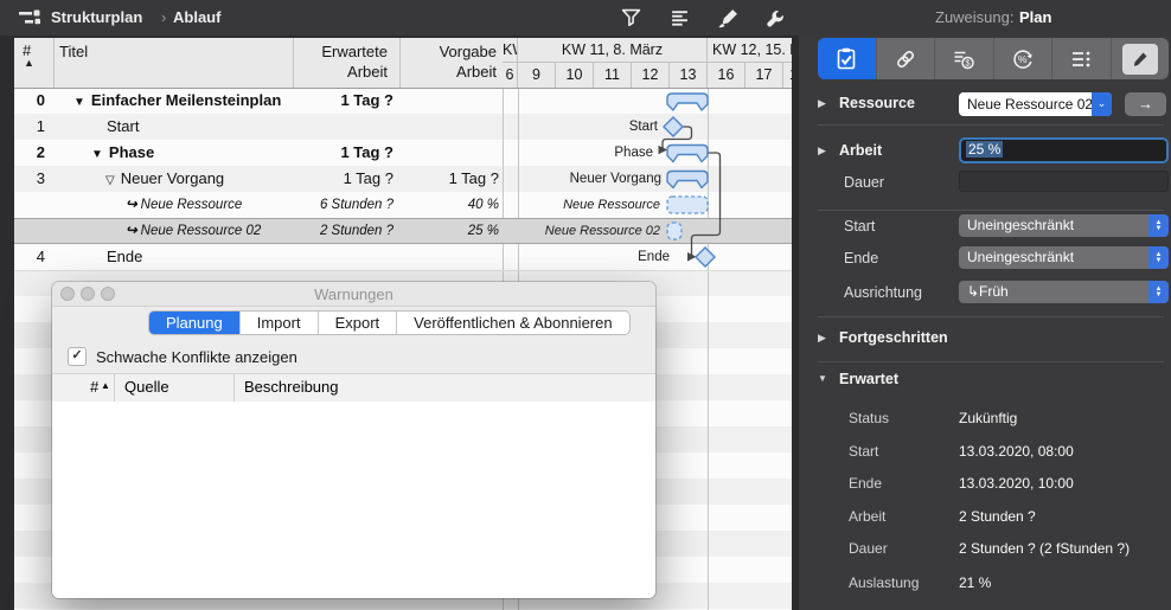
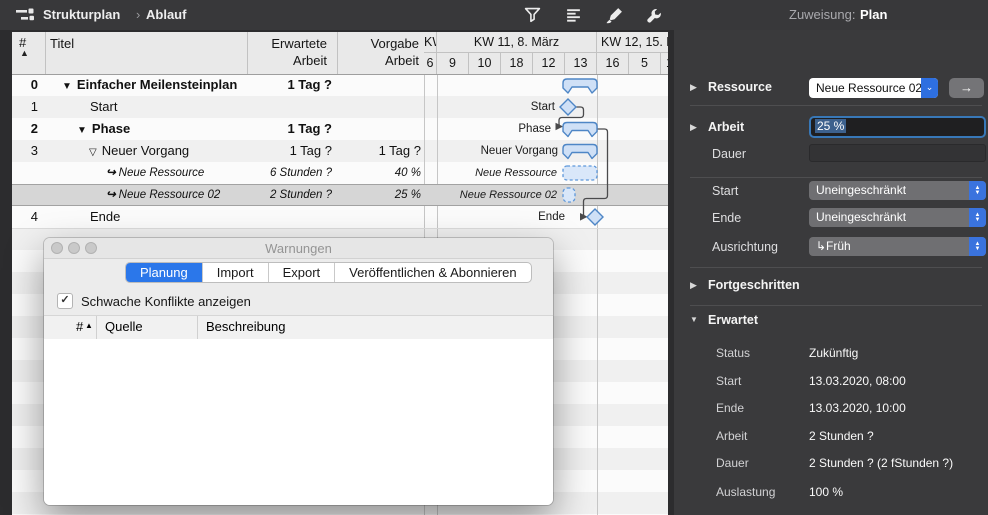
  Strukturplan
  ›
  Ablauf
  Zuweisung:
  Plan
  #
  ▲
  Titel
  Erwartete
  Arbeit
  Vorgabe
  Arbeit
  KW 11, 8. März
  6
  9
  10
- 11
+ 18
  12
  13
  16
- 17
+ 5
  0
  ▼ Einfacher Meilensteinplan
  1 Tag ?
  1
  Start
  2
  ▼ Phase
  1 Tag ?
  3
  ▽ Neuer Vorgang
  1 Tag ?
  1 Tag ?
  ↪ Neue Ressource
  6 Stunden ?
  40 %
  ↪ Neue Ressource 02
  2 Stunden ?
  25 %
  4
  Ende
  Start
  Phase
  Neuer Vorgang
  Neue Ressource
  Neue Ressource 02
  Ende
- $
- %
  ▶
  Ressource
  Neue Ressource 02
  ⌄
  →
  ▶
  Arbeit
  25 %
  Dauer
  Start
  Uneingeschränkt
  Ende
  Uneingeschränkt
  Ausrichtung
  ↳Früh
  ▶
  Fortgeschritten
  ▼
  Erwartet
  Status
  Zukünftig
  Start
  13.03.2020, 08:00
  Ende
  13.03.2020, 10:00
  Arbeit
  2 Stunden ?
  Dauer
  2 Stunden ? (2 fStunden ?)
  Auslastung
- 21 %
+ 100 %
  Warnungen
  Planung
  Import
  Export
  Veröffentlichen & Abonnieren
  ✓
  Schwache Konflikte anzeigen
  #
  ▲
  Quelle
  Beschreibung
